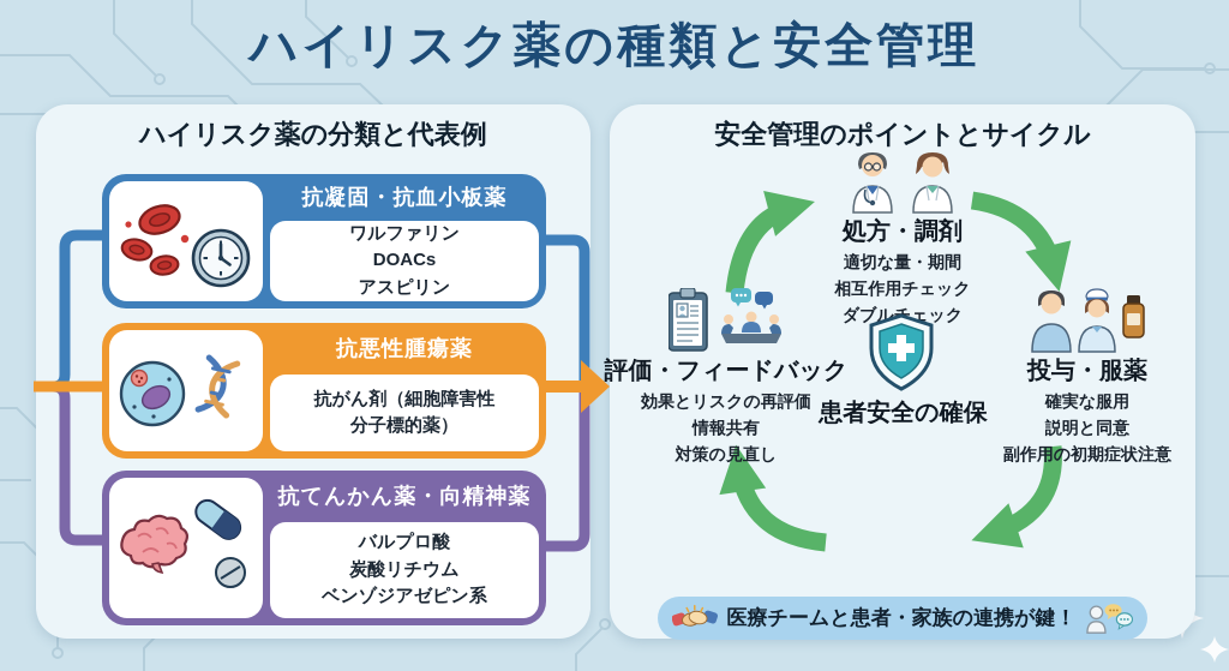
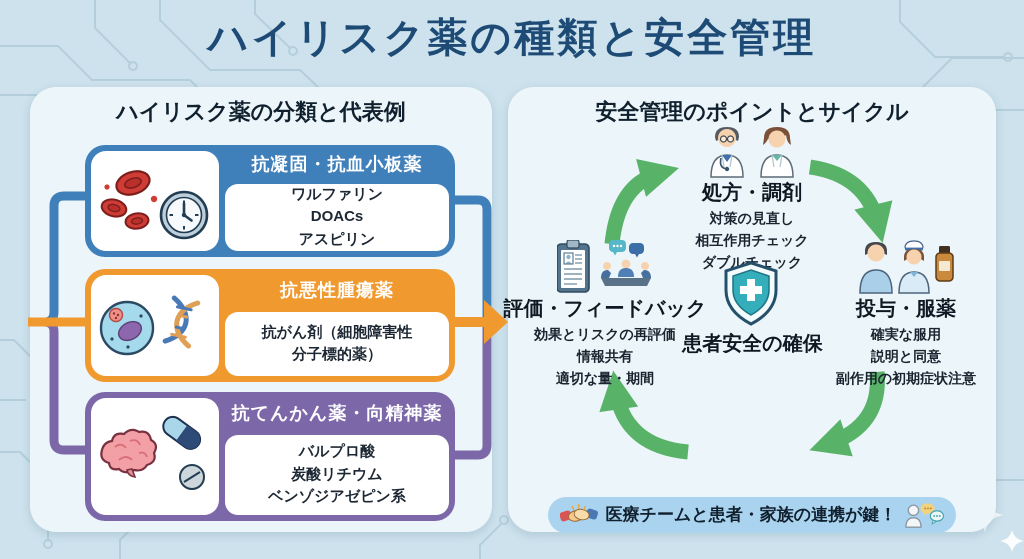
  ハイリスク薬の種類と安全管理
  ハイリスク薬の分類と代表例
  安全管理のポイントとサイクル
  抗凝固・抗血小板薬
  ワルファリン
  DOACs
  アスピリン
  抗悪性腫瘍薬
  抗がん剤（細胞障害性
  分子標的薬）
  抗てんかん薬・向精神薬
  バルプロ酸
  炭酸リチウム
  ベンゾジアゼピン系
  処方・調剤
- 適切な量・期間
+ 対策の見直し
  相互作用チェック
  ダブルェック
  投与・服薬
  確実な服用
  説明と同意
  副作用の初期症状注意
  評価・フィードバック
  効果とリスクの再評価
  情報共有
- 対策の見直し
+ 適切な量・期間
  患者安全の確保
  医療チームと患者・家族の連携が鍵！
